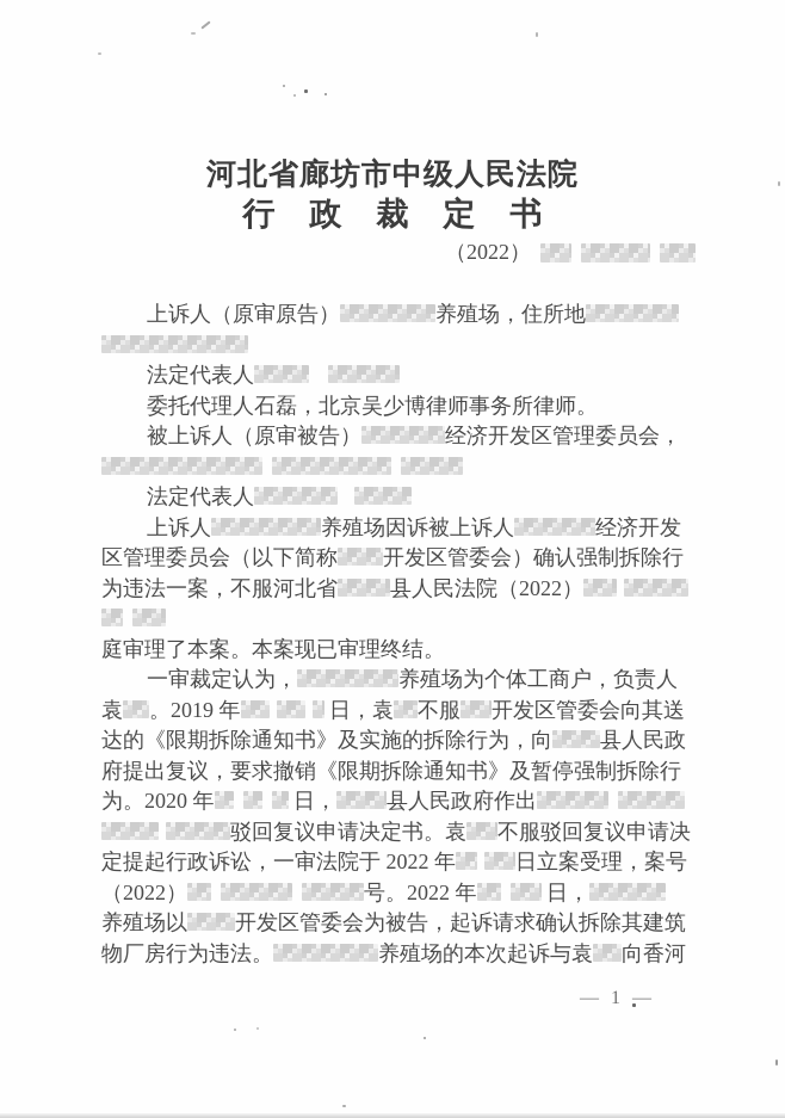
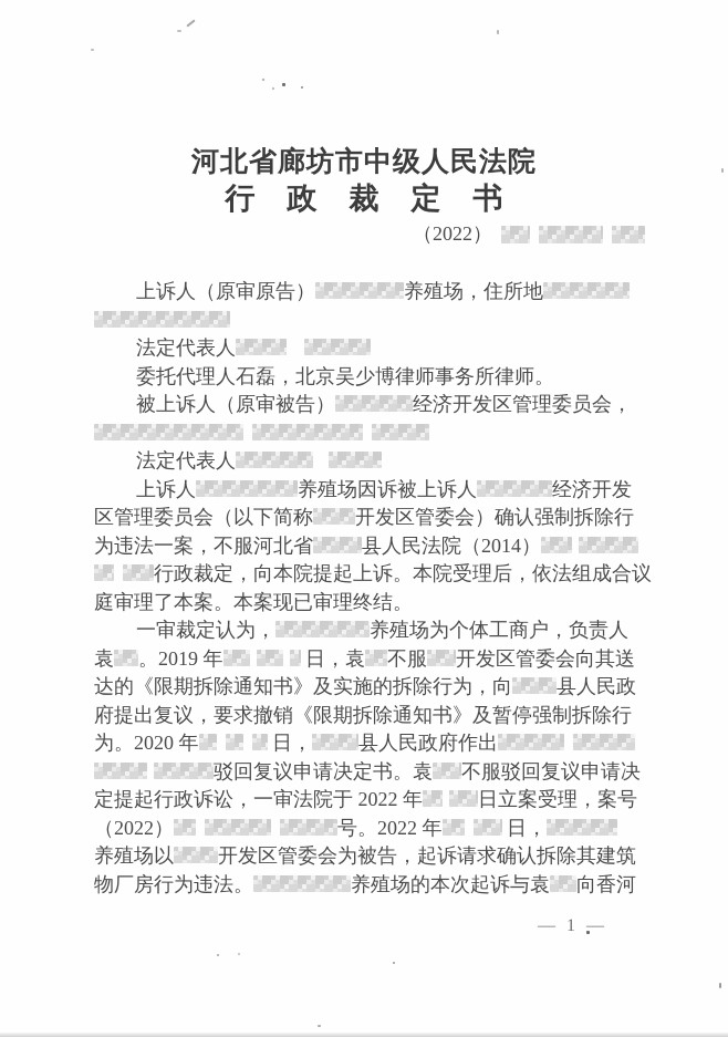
  河北省廊坊市中级人民法院
  行政裁定书
  （2022）
  上诉人（原审原告） 养殖场，住所地
  法定代表人
  委托代理人石磊，北京吴少博律师事务所律师。
  被上诉人（原审被告） 经济开发区管理委员会，
  法定代表人
  上诉人 养殖场因诉被上诉人 经济开发
  区管理委员会（以下简称 开发区管委会）确认强制拆除行
- 为违法一案，不服河北省 县人民法院（2022）
+ 为违法一案，不服河北省 县人民法院（2014）
+ 行政裁定，向本院提起上诉。本院受理后，依法组成合议
  庭审理了本案。本案现已审理终结。
  一审裁定认为， 养殖场为个体工商户，负责人
  袁 。2019 年 日，袁 不服 开发区管委会向其送
  达的《限期拆除通知书》及实施的拆除行为，向 县人民政
  府提出复议，要求撤销《限期拆除通知书》及暂停强制拆除行
  为。2020 年 日， 县人民政府作出
  驳回复议申请决定书。袁 不服驳回复议申请决
  定提起行政诉讼，一审法院于 2022 年 日立案受理，案号
  （2022） 号。2022 年 日，
  养殖场以 开发区管委会为被告，起诉请求确认拆除其建筑
  物厂房行为违法。 养殖场的本次起诉与袁 向香河
  — 1 —
